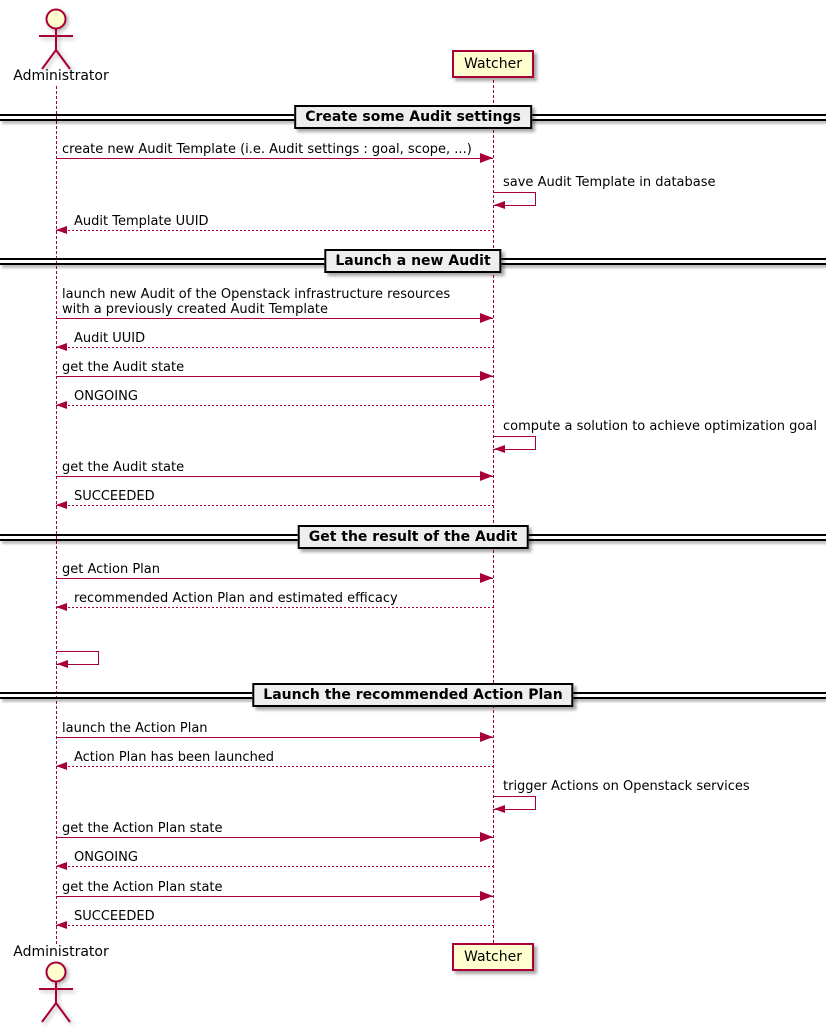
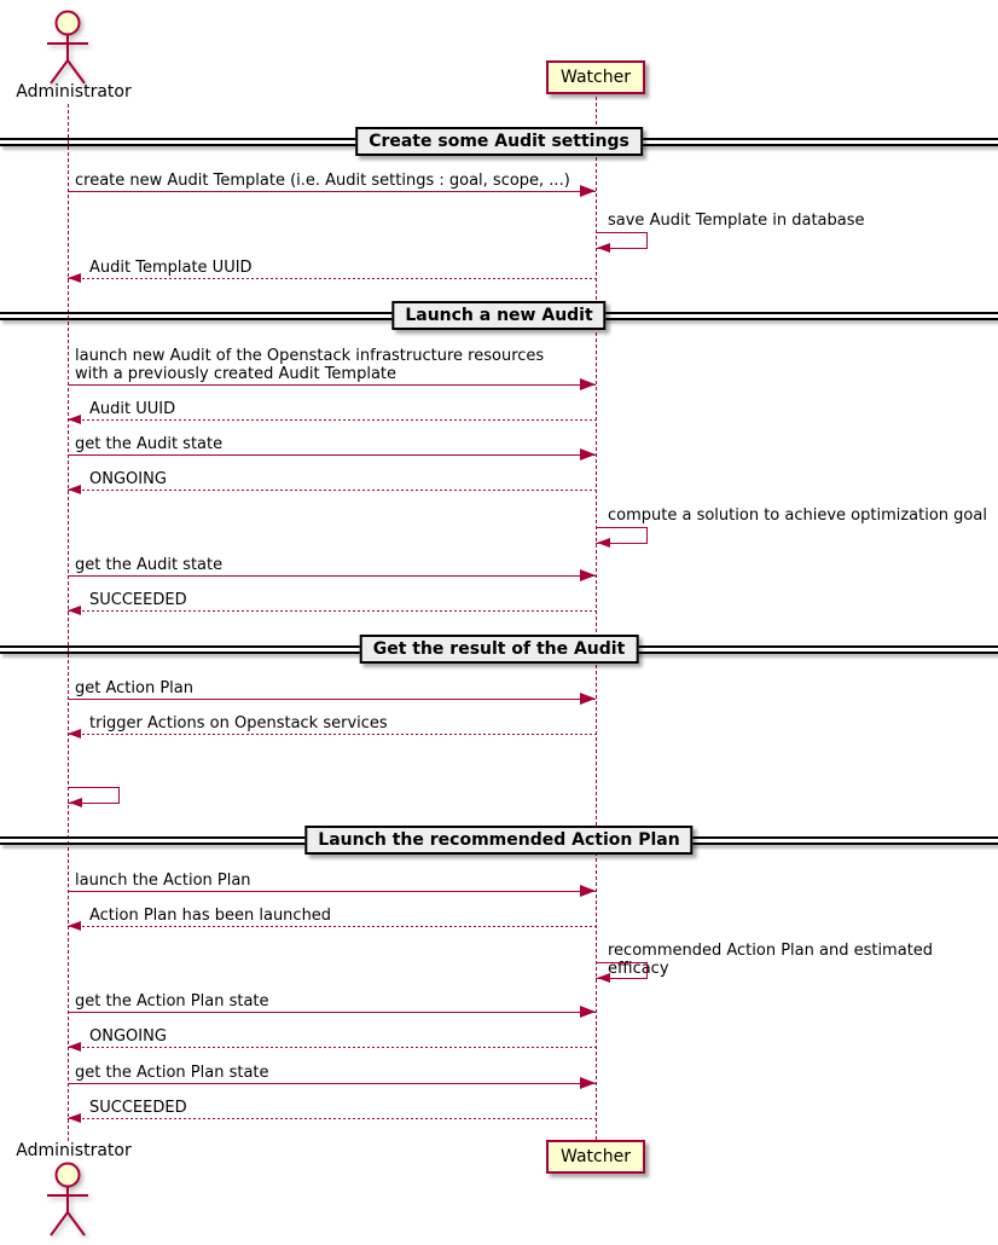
  Administrator
  Watcher
  Create some Audit settings
  create new Audit Template (i.e. Audit settings : goal, scope, ...)
  save Audit Template in database
  Audit Template UUID
  Launch a new Audit
  launch new Audit of the Openstack infrastructure resources
  with a previously created Audit Template
  Audit UUID
  get the Audit state
  ONGOING
  compute a solution to achieve optimization goal
  get the Audit state
  SUCCEEDED
  Get the result of the Audit
  get Action Plan
- recommended Action Plan and estimated efficacy
+ trigger Actions on Openstack services
  Launch the recommended Action Plan
  launch the Action Plan
  Action Plan has been launched
- trigger Actions on Openstack services
+ recommended Action Plan and estimated efficacy
  get the Action Plan state
  ONGOING
  get the Action Plan state
  SUCCEEDED
  Administrator
  Watcher
